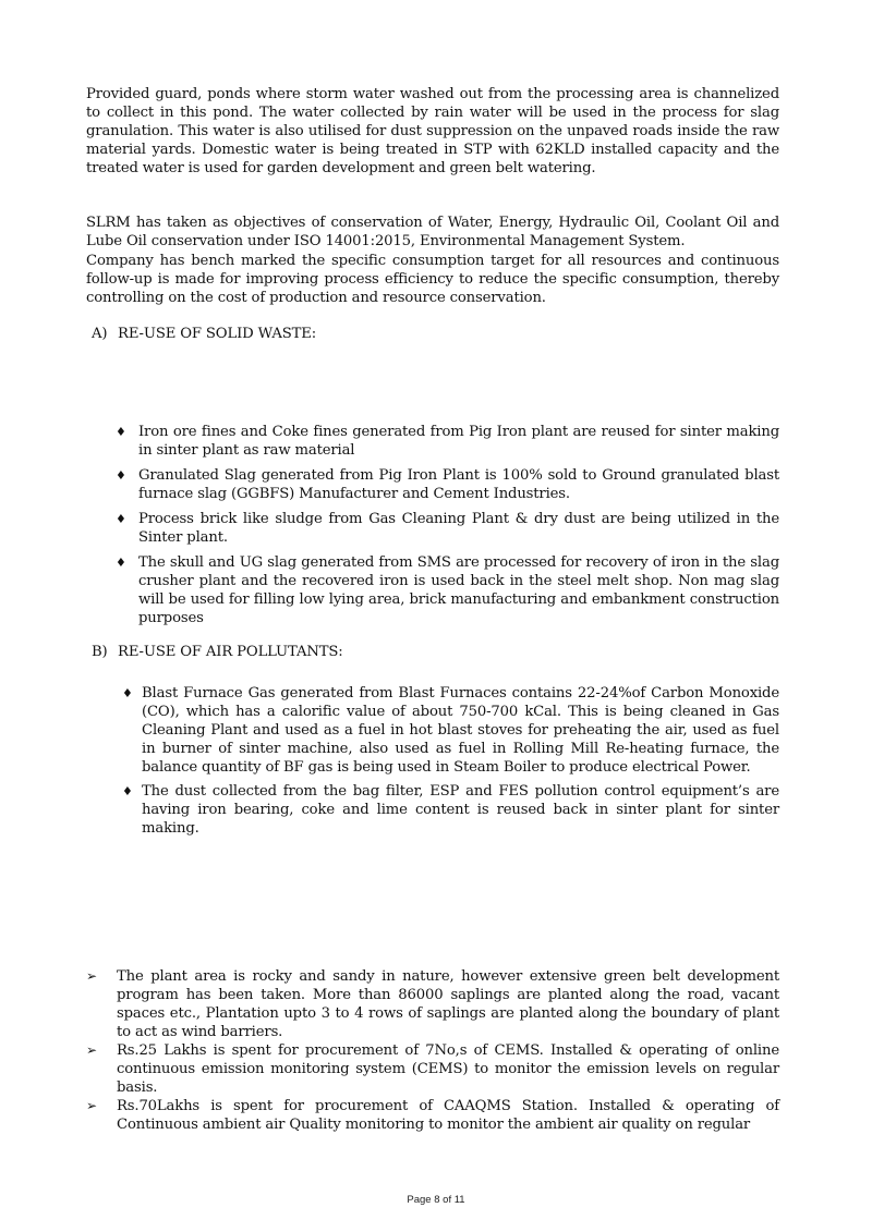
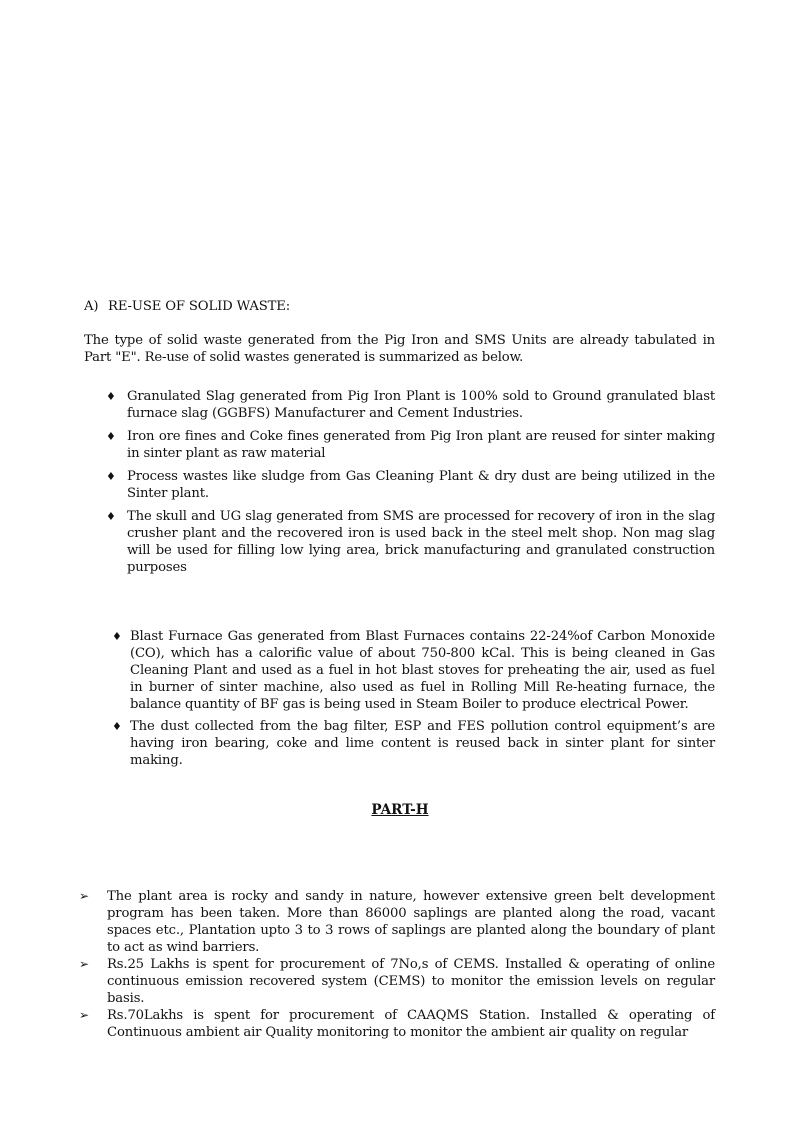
- Provided guard, ponds where storm water washed out from the processing area is channelized to collect in this pond. The water collected by rain water will be used in the process for slag granulation. This water is also utilised for dust suppression on the unpaved roads inside the raw material yards. Domestic water is being treated in STP with 62KLD installed capacity and the treated water is used for garden development and green belt watering.
- SLRM has taken as objectives of conservation of Water, Energy, Hydraulic Oil, Coolant Oil and Lube Oil conservation under ISO 14001:2015, Environmental Management System.
- Company has bench marked the specific consumption target for all resources and continuous follow-up is made for improving process efficiency to reduce the specific consumption, thereby controlling on the cost of production and resource conservation.
  A) RE-USE OF SOLID WASTE:
+ The type of solid waste generated from the Pig Iron and SMS Units are already tabulated in Part "E". Re-use of solid wastes generated is summarized as below.
  ♦
- Iron ore fines and Coke fines generated from Pig Iron plant are reused for sinter making in sinter plant as raw material
+ Granulated Slag generated from Pig Iron Plant is 100% sold to Ground granulated blast furnace slag (GGBFS) Manufacturer and Cement Industries.
  ♦
- Granulated Slag generated from Pig Iron Plant is 100% sold to Ground granulated blast furnace slag (GGBFS) Manufacturer and Cement Industries.
+ Iron ore fines and Coke fines generated from Pig Iron plant are reused for sinter making in sinter plant as raw material
  ♦
- Process brick like sludge from Gas Cleaning Plant & dry dust are being utilized in the Sinter plant.
+ Process wastes like sludge from Gas Cleaning Plant & dry dust are being utilized in the Sinter plant.
  ♦
- The skull and UG slag generated from SMS are processed for recovery of iron in the slag crusher plant and the recovered iron is used back in the steel melt shop. Non mag slag will be used for filling low lying area, brick manufacturing and embankment construction purposes
+ The skull and UG slag generated from SMS are processed for recovery of iron in the slag crusher plant and the recovered iron is used back in the steel melt shop. Non mag slag will be used for filling low lying area, brick manufacturing and granulated construction purposes
- B) RE-USE OF AIR POLLUTANTS:
  ♦
- Blast Furnace Gas generated from Blast Furnaces contains 22-24%of Carbon Monoxide (CO), which has a calorific value of about 750-700 kCal. This is being cleaned in Gas Cleaning Plant and used as a fuel in hot blast stoves for preheating the air, used as fuel in burner of sinter machine, also used as fuel in Rolling Mill Re-heating furnace, the balance quantity of BF gas is being used in Steam Boiler to produce electrical Power.
+ Blast Furnace Gas generated from Blast Furnaces contains 22-24%of Carbon Monoxide (CO), which has a calorific value of about 750-800 kCal. This is being cleaned in Gas Cleaning Plant and used as a fuel in hot blast stoves for preheating the air, used as fuel in burner of sinter machine, also used as fuel in Rolling Mill Re-heating furnace, the balance quantity of BF gas is being used in Steam Boiler to produce electrical Power.
  ♦
  The dust collected from the bag filter, ESP and FES pollution control equipment’s are having iron bearing, coke and lime content is reused back in sinter plant for sinter making.
+ PART-H
  ➢
- The plant area is rocky and sandy in nature, however extensive green belt development program has been taken. More than 86000 saplings are planted along the road, vacant spaces etc., Plantation upto 3 to 4 rows of saplings are planted along the boundary of plant to act as wind barriers.
+ The plant area is rocky and sandy in nature, however extensive green belt development program has been taken. More than 86000 saplings are planted along the road, vacant spaces etc., Plantation upto 3 to 3 rows of saplings are planted along the boundary of plant to act as wind barriers.
  ➢
- Rs.25 Lakhs is spent for procurement of 7No,s of CEMS. Installed & operating of online continuous emission monitoring system (CEMS) to monitor the emission levels on regular basis.
+ Rs.25 Lakhs is spent for procurement of 7No,s of CEMS. Installed & operating of online continuous emission recovered system (CEMS) to monitor the emission levels on regular basis.
  ➢
  Rs.70Lakhs is spent for procurement of CAAQMS Station. Installed & operating of Continuous ambient air Quality monitoring to monitor the ambient air quality on regular
- Page 8 of 11
